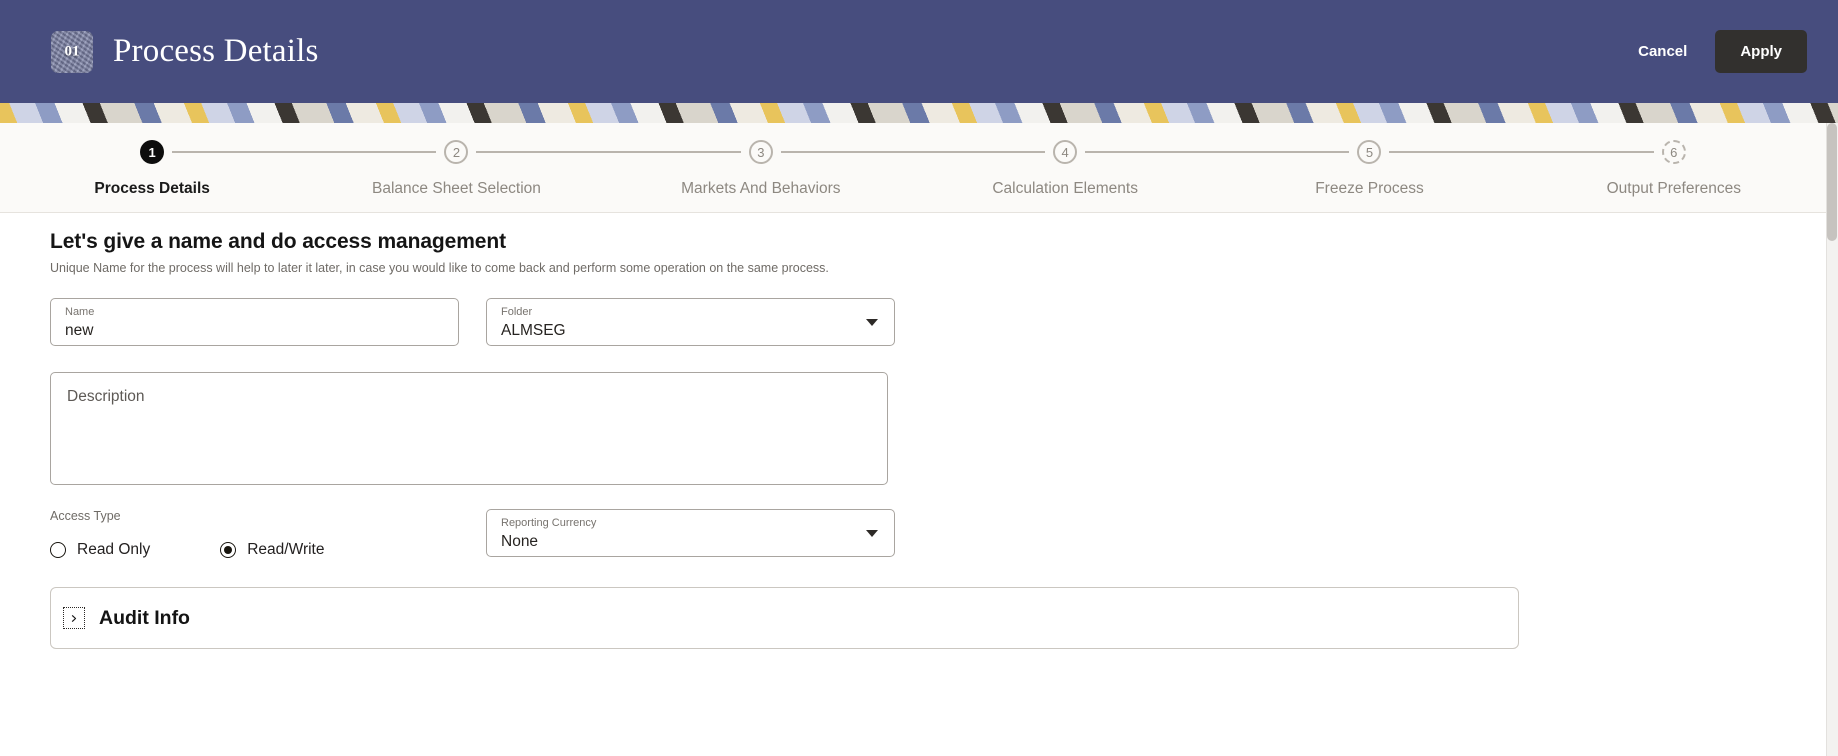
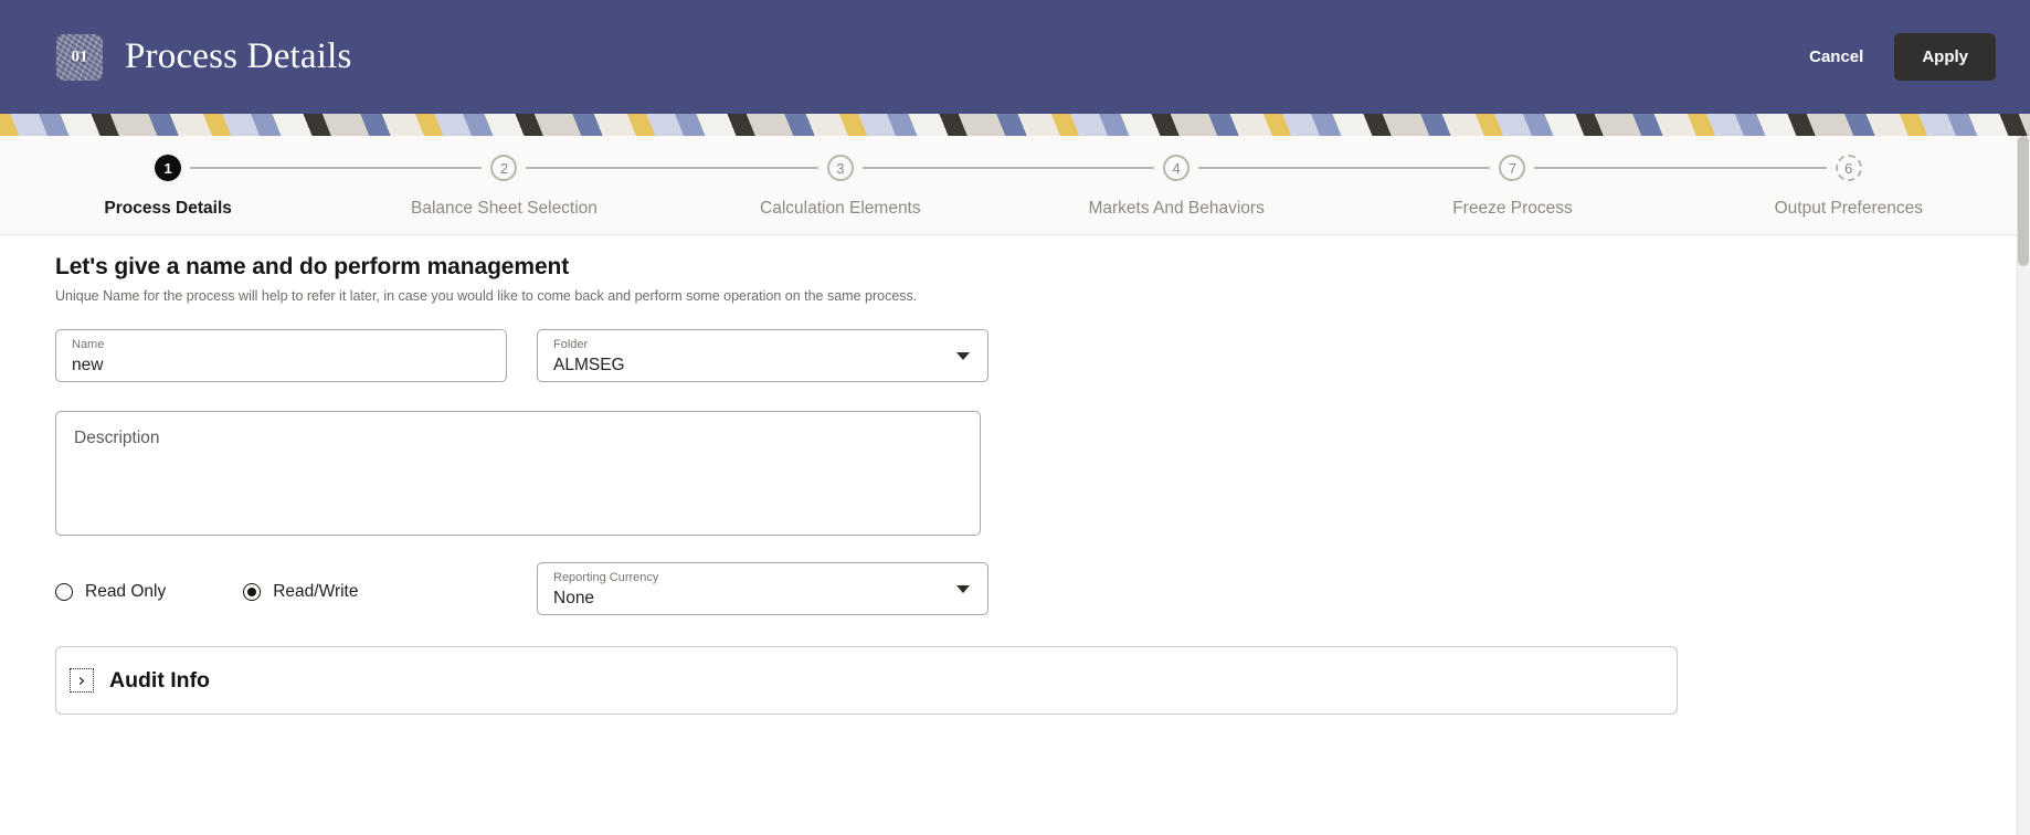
  01
  Process Details
  Cancel
  Apply
  1
  Process Details
  2
  Balance Sheet Selection
  3
- Markets And Behaviors
+ Calculation Elements
  4
- Calculation Elements
+ Markets And Behaviors
- 5
+ 7
  Freeze Process
  6
  Output Preferences
- Let's give a name and do access management
+ Let's give a name and do perform management
- Unique Name for the process will help to later it later, in case you would like to come back and perform some operation on the same process.
+ Unique Name for the process will help to refer it later, in case you would like to come back and perform some operation on the same process.
  Name
  new
  Folder
  ALMSEG
  Description
- Access Type
  Read Only
  Read/Write
  Reporting Currency
  None
  Audit Info
